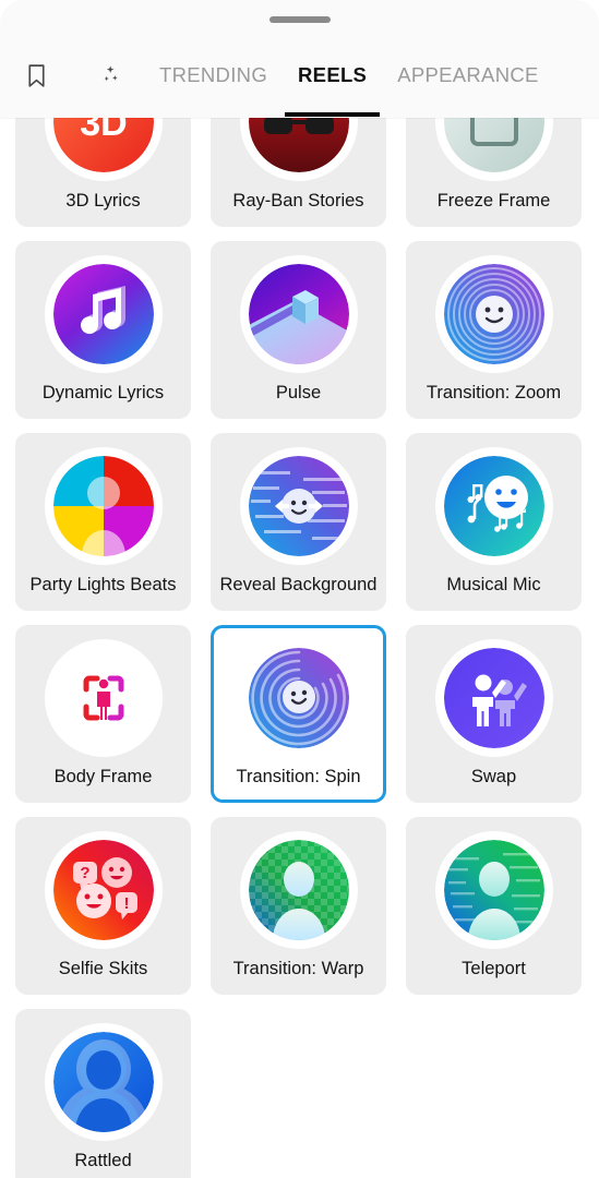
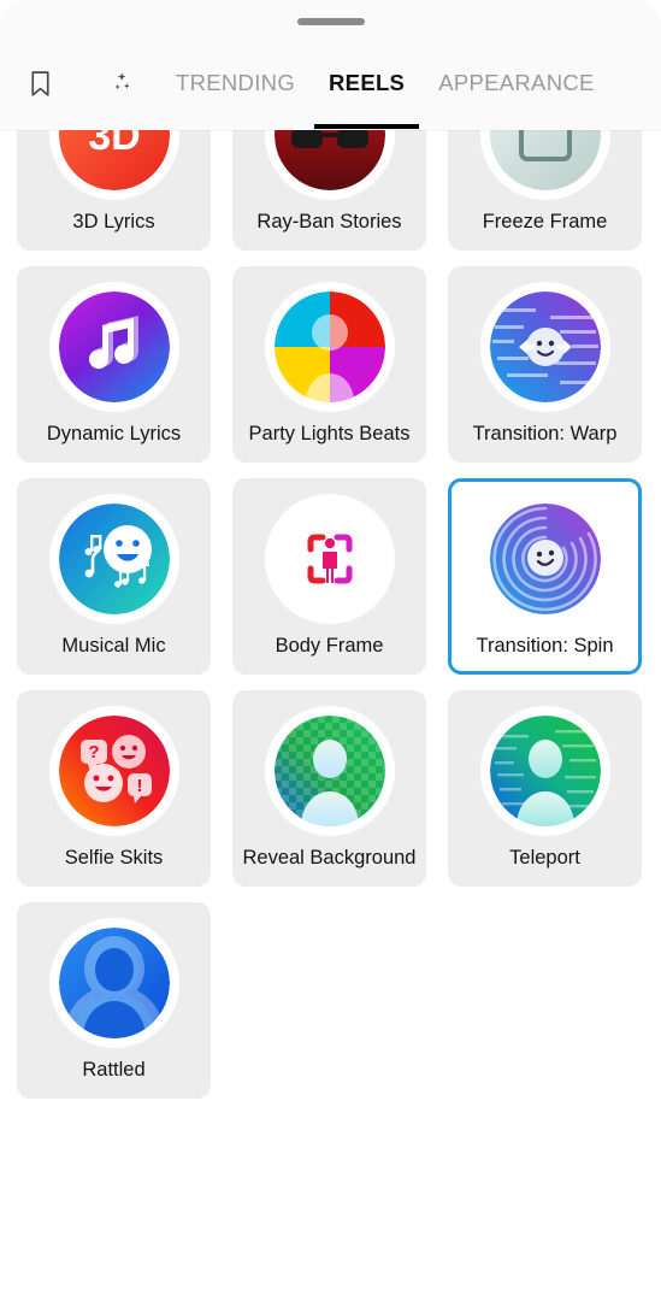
  TRENDING
  REELS
  APPEARANCE
  3D
  3D Lyrics
  Ray-Ban Stories
  Freeze Frame
  Dynamic Lyrics
- Pulse
- Transition: Zoom
  Party Lights Beats
- Reveal Background
+ Transition: Warp
  Musical Mic
  Body Frame
  Transition: Spin
- Swap
  ?
  !
  Selfie Skits
- Transition: Warp
+ Reveal Background
  Teleport
  Rattled
